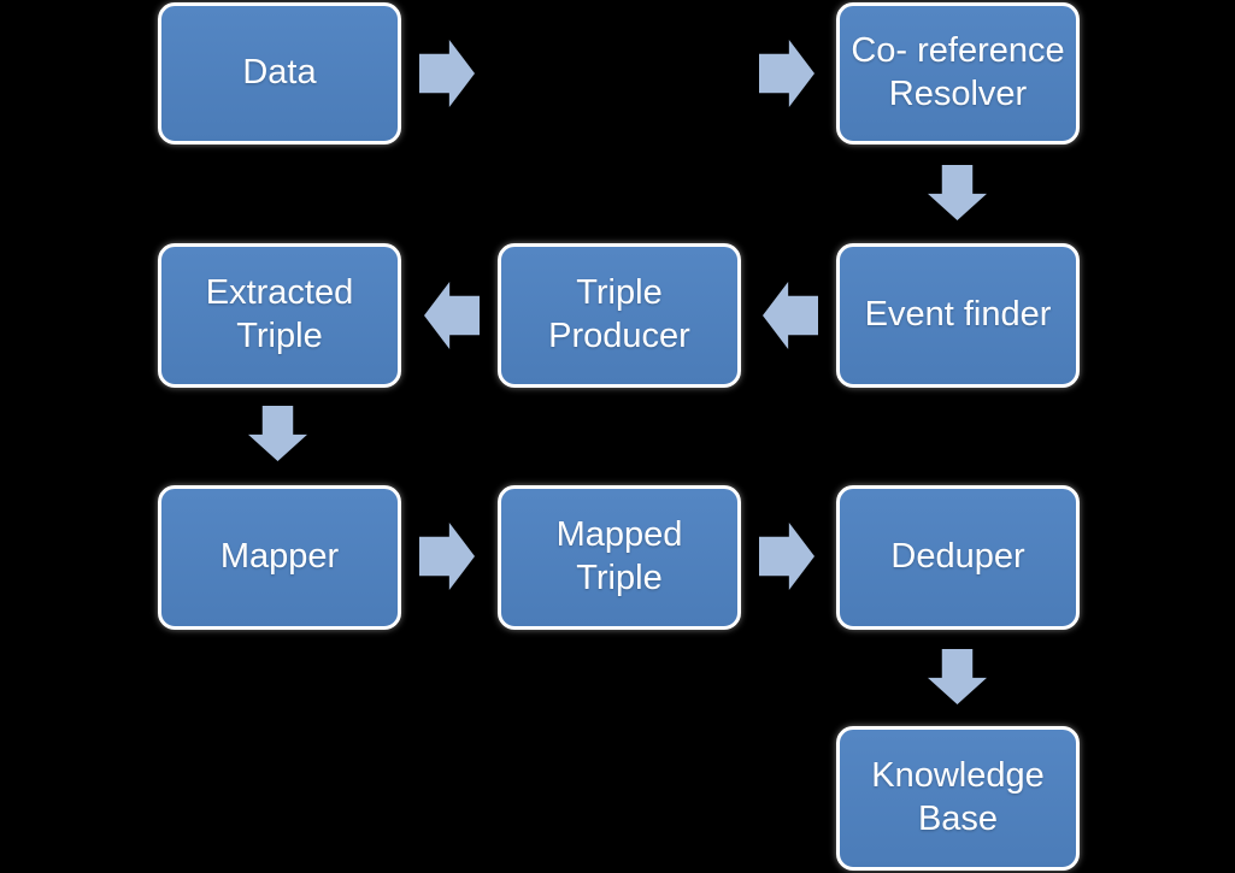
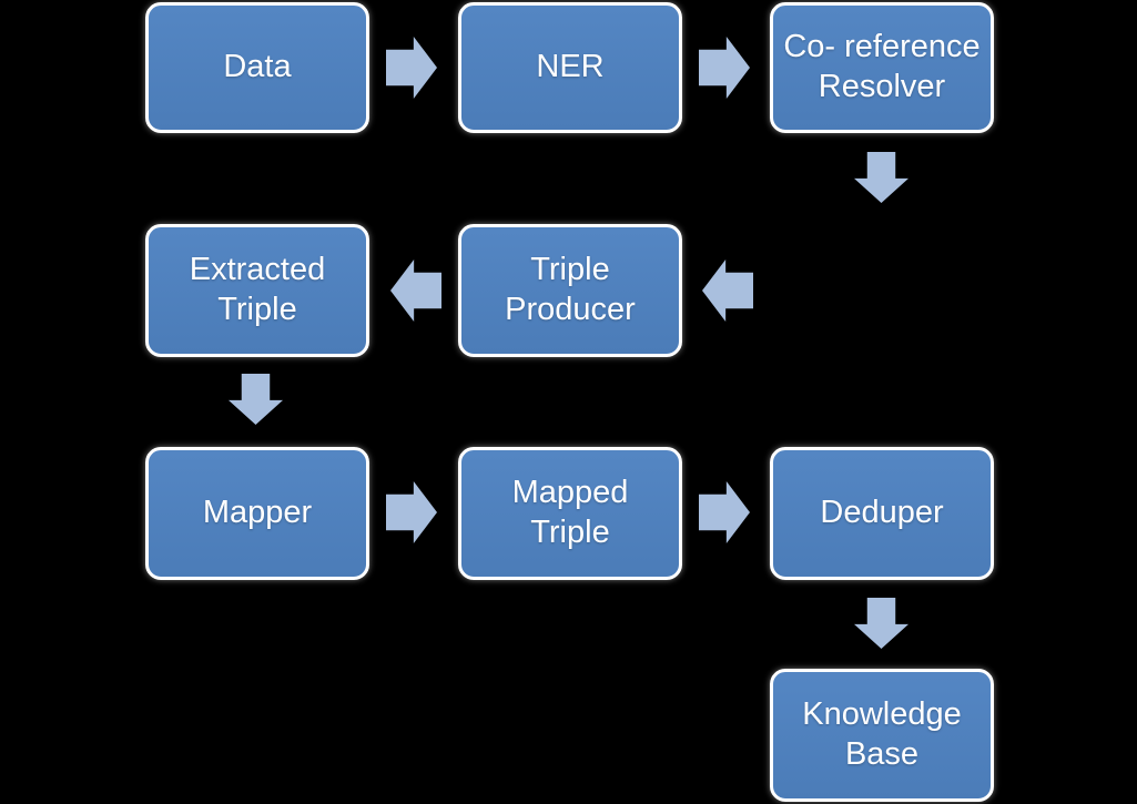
  Data
+ NER
  Co- reference
  Resolver
- Event finder
  Triple
  Producer
  Extracted
  Triple
  Mapper
  Mapped
  Triple
  Deduper
  Knowledge
  Base
